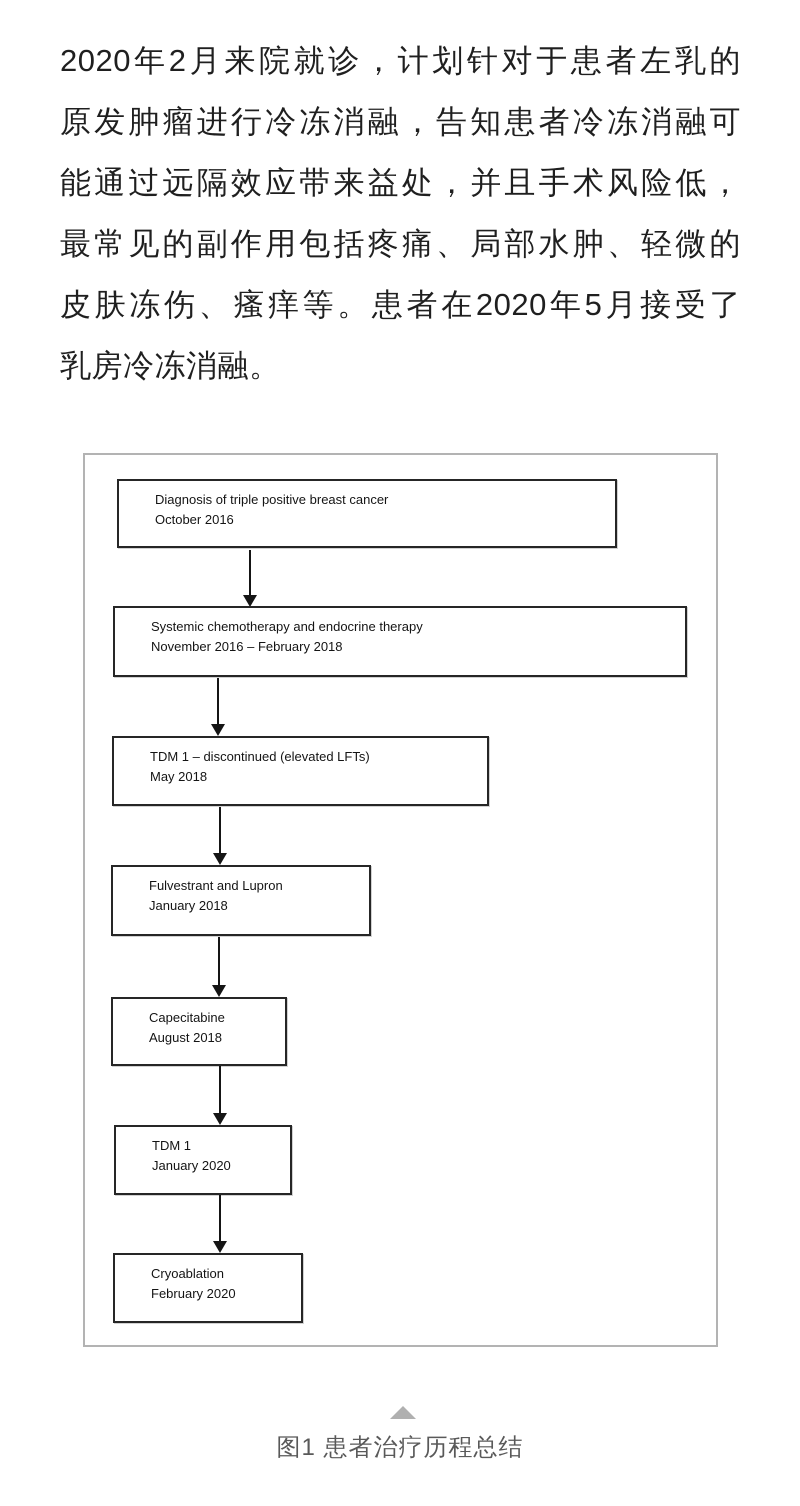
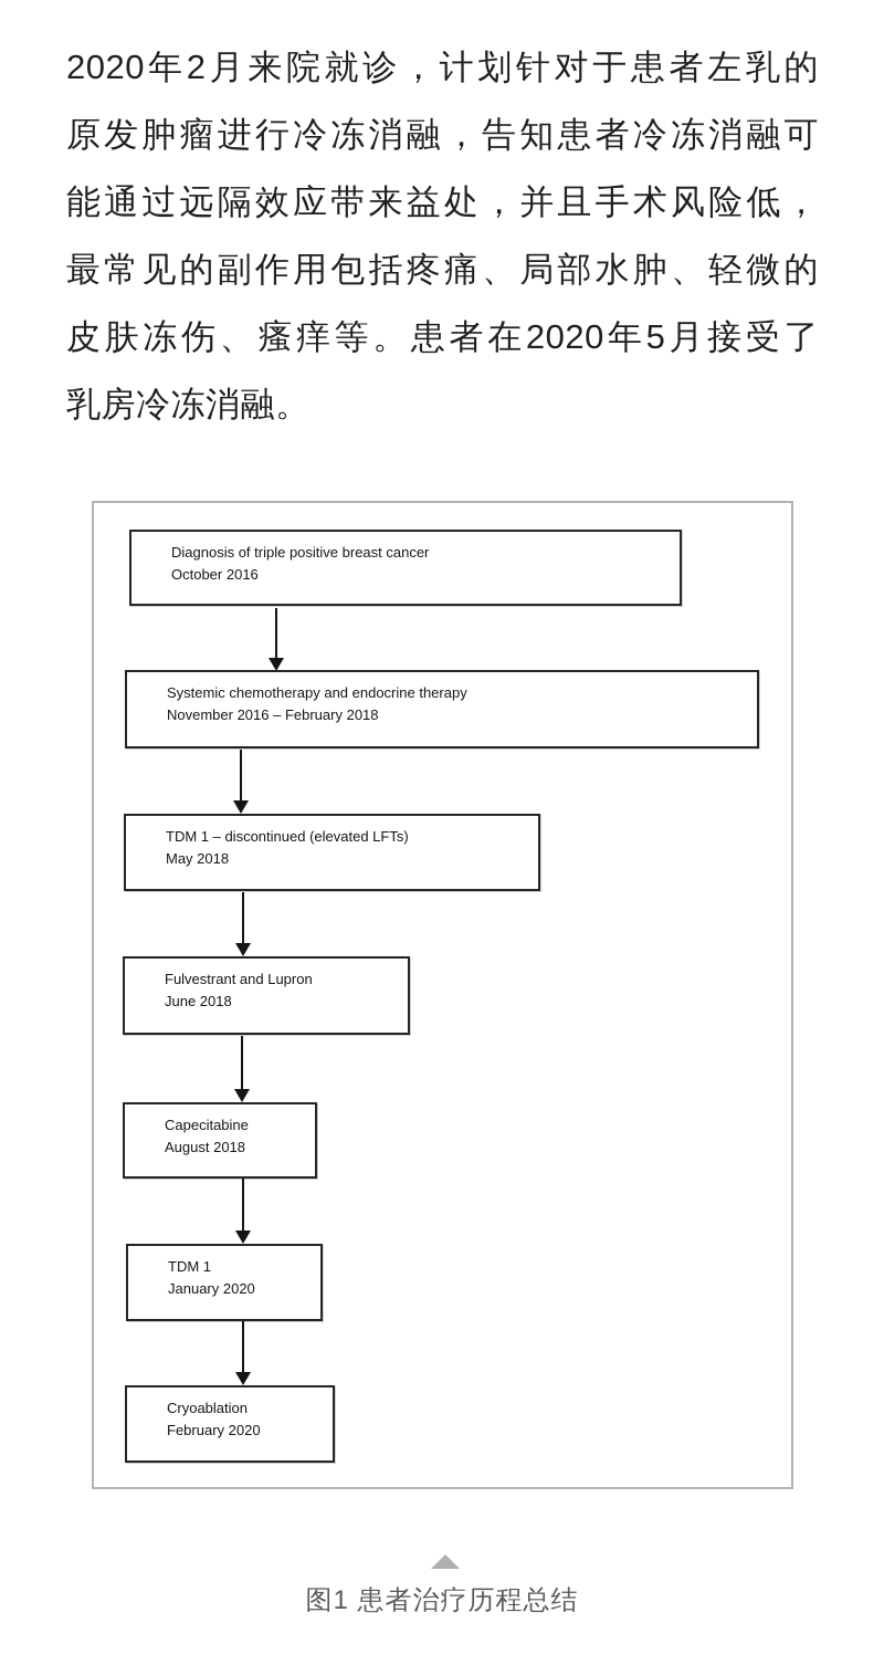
  2020年2月来院就诊，计划针对于患者左乳的
  原发肿瘤进行冷冻消融，告知患者冷冻消融可
  能通过远隔效应带来益处，并且手术风险低，
  最常见的副作用包括疼痛、局部水肿、轻微的
  皮肤冻伤、瘙痒等。患者在2020年5月接受了
  乳房冷冻消融。
  Diagnosis of triple positive breast cancer
  October 2016
  Systemic chemotherapy and endocrine therapy
  November 2016 – February 2018
  TDM 1 – discontinued (elevated LFTs)
  May 2018
  Fulvestrant and Lupron
- January 2018
+ June 2018
  Capecitabine
  August 2018
  TDM 1
  January 2020
  Cryoablation
  February 2020
  图1 患者治疗历程总结
